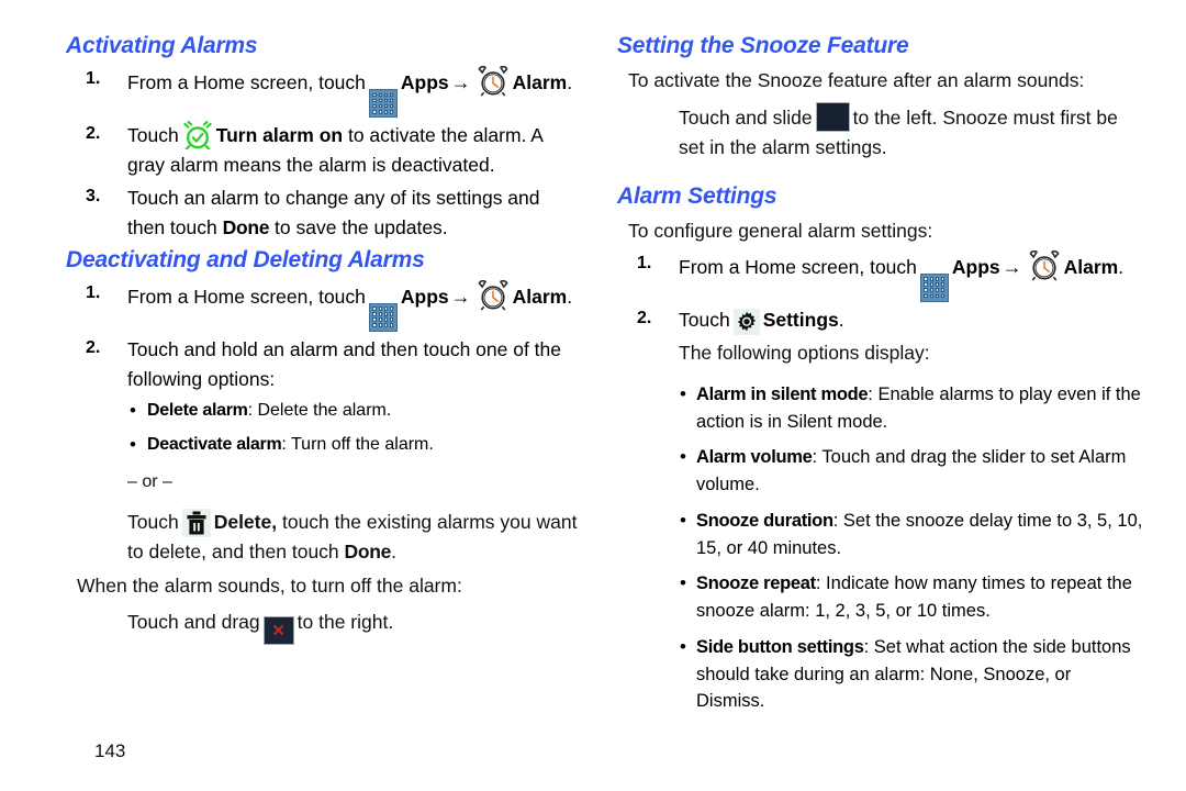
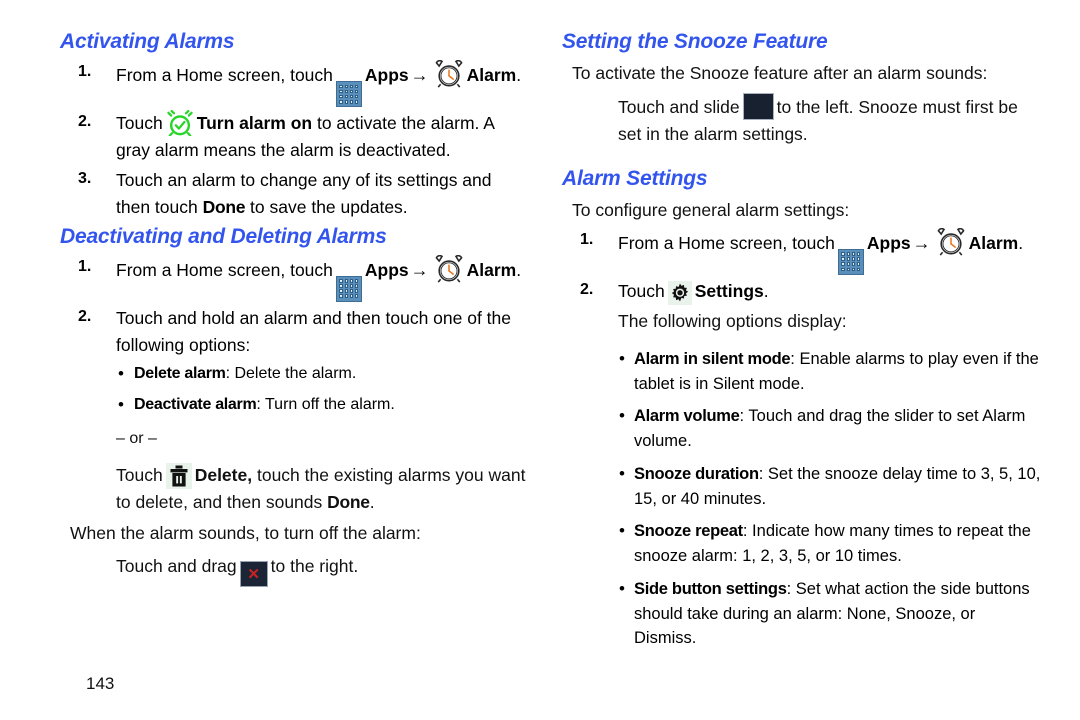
  Activating Alarms
  1.
  From a Home screen, touch Apps→ Alarm.
  2.
  Touch Turn alarm on to activate the alarm. A gray alarm means the alarm is deactivated.
  3.
  Touch an alarm to change any of its settings and then touch Done to save the updates.
  Deactivating and Deleting Alarms
  1.
  From a Home screen, touch Apps→ Alarm.
  2.
  Touch and hold an alarm and then touch one of the following options:
  •
  Delete alarm: Delete the alarm.
  •
  Deactivate alarm: Turn off the alarm.
  – or –
- Touch Delete, touch the existing alarms you want to delete, and then touch Done.
+ Touch Delete, touch the existing alarms you want to delete, and then sounds Done.
  When the alarm sounds, to turn off the alarm:
  Touch and drag ✕to the right.
  Setting the Snooze Feature
  To activate the Snooze feature after an alarm sounds:
  Touch and slide to the left. Snooze must first be set in the alarm settings.
  Alarm Settings
  To configure general alarm settings:
  1.
  From a Home screen, touch Apps→ Alarm.
  2.
  Touch Settings.
  The following options display:
  •
- Alarm in silent mode: Enable alarms to play even if the action is in Silent mode.
+ Alarm in silent mode: Enable alarms to play even if the tablet is in Silent mode.
  •
  Alarm volume: Touch and drag the slider to set Alarm volume.
  •
  Snooze duration: Set the snooze delay time to 3, 5, 10, 15, or 40 minutes.
  •
  Snooze repeat: Indicate how many times to repeat the snooze alarm: 1, 2, 3, 5, or 10 times.
  •
  Side button settings: Set what action the side buttons should take during an alarm: None, Snooze, or Dismiss.
  143
